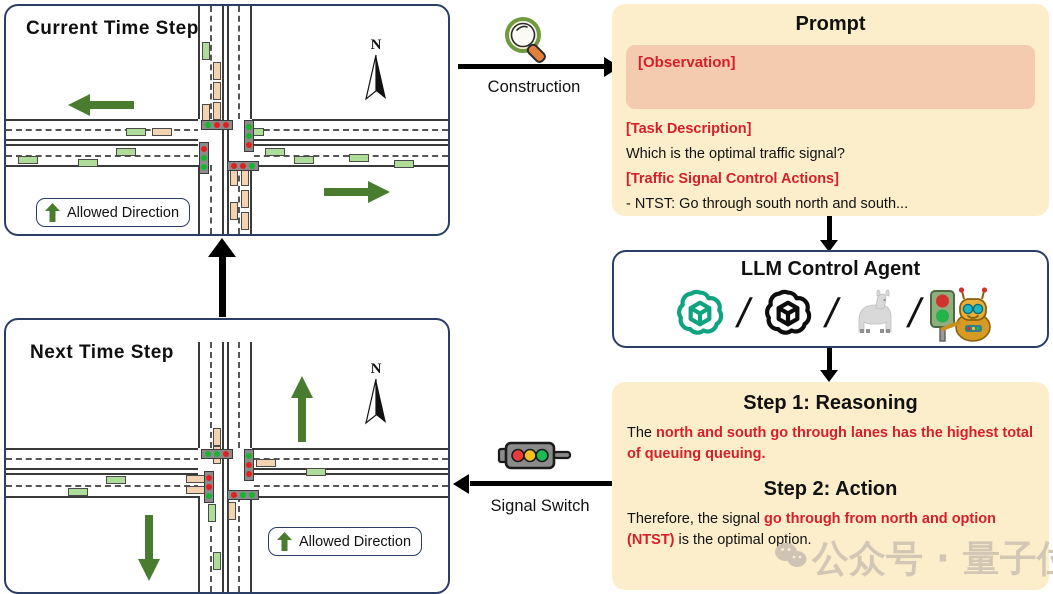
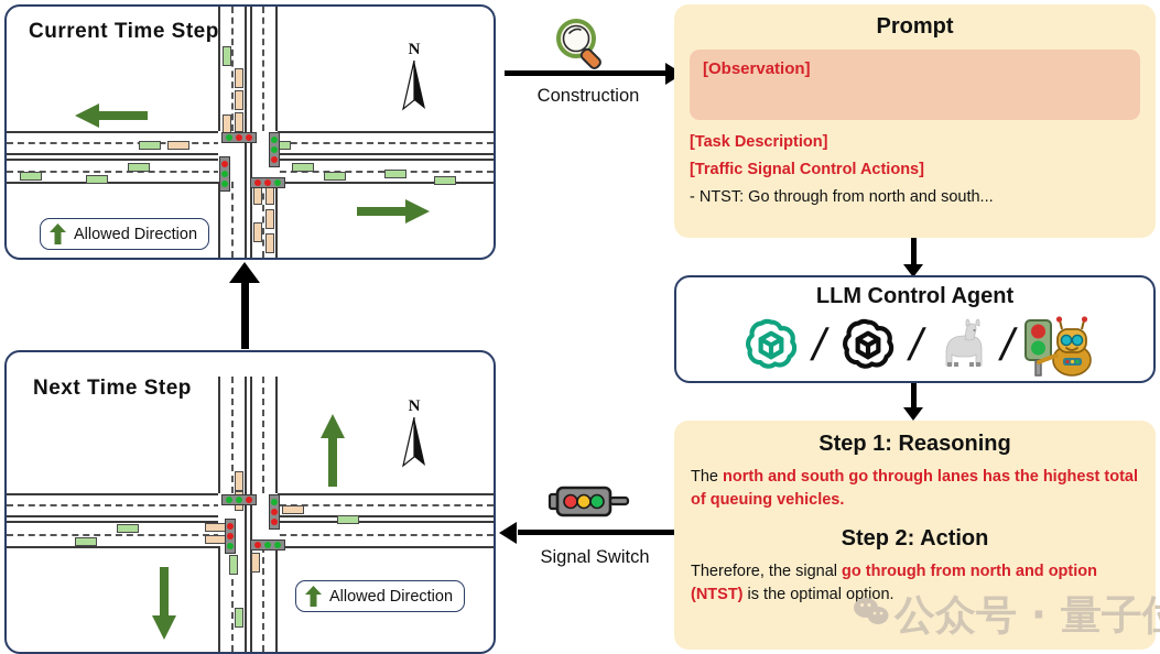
  Current Time Step
  N
  Allowed Direction
  Next Time Step
  N
  Allowed Direction
  Construction
  Signal Switch
  Prompt
  [Observation]
  [Task Description]
- Which is the optimal traffic signal?
  [Traffic Signal Control Actions]
- - NTST: Go through south north and south...
+ - NTST: Go through from north and south...
  LLM Control Agent
  Step 1: Reasoning
- The north and south go through lanes has the highest total of queuing queuing.
+ The north and south go through lanes has the highest total of queuing vehicles.
  Step 2: Action
  Therefore, the signal go through from north and option (NTST) is the optimal option.
  公众号 · 量子
